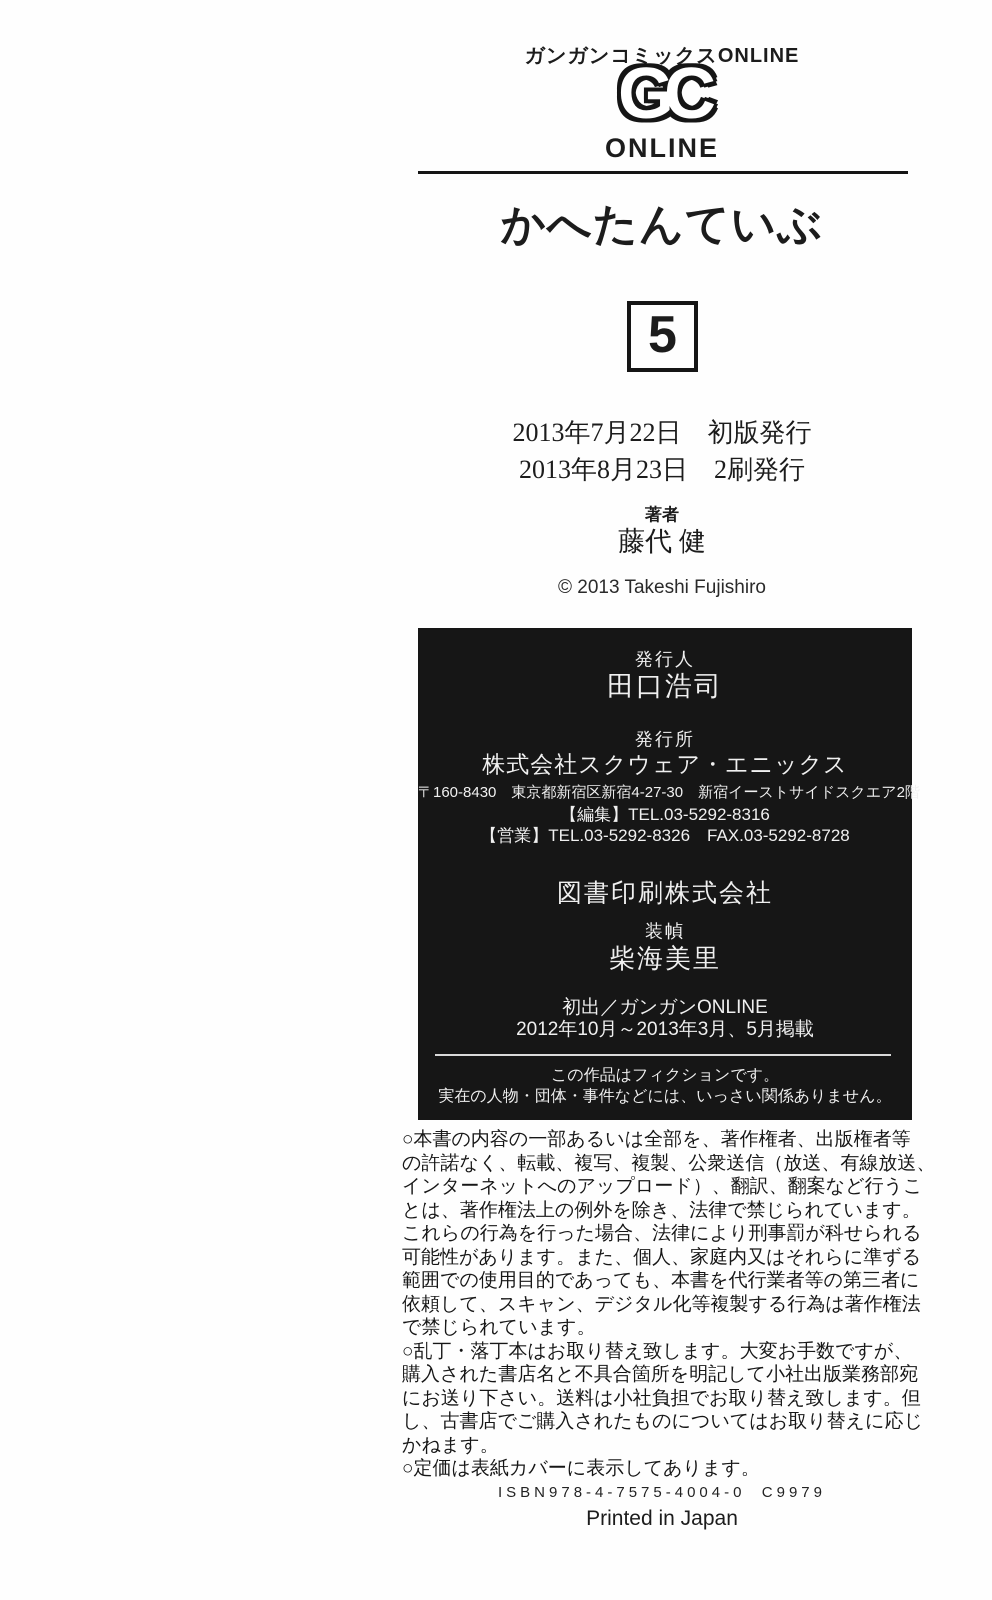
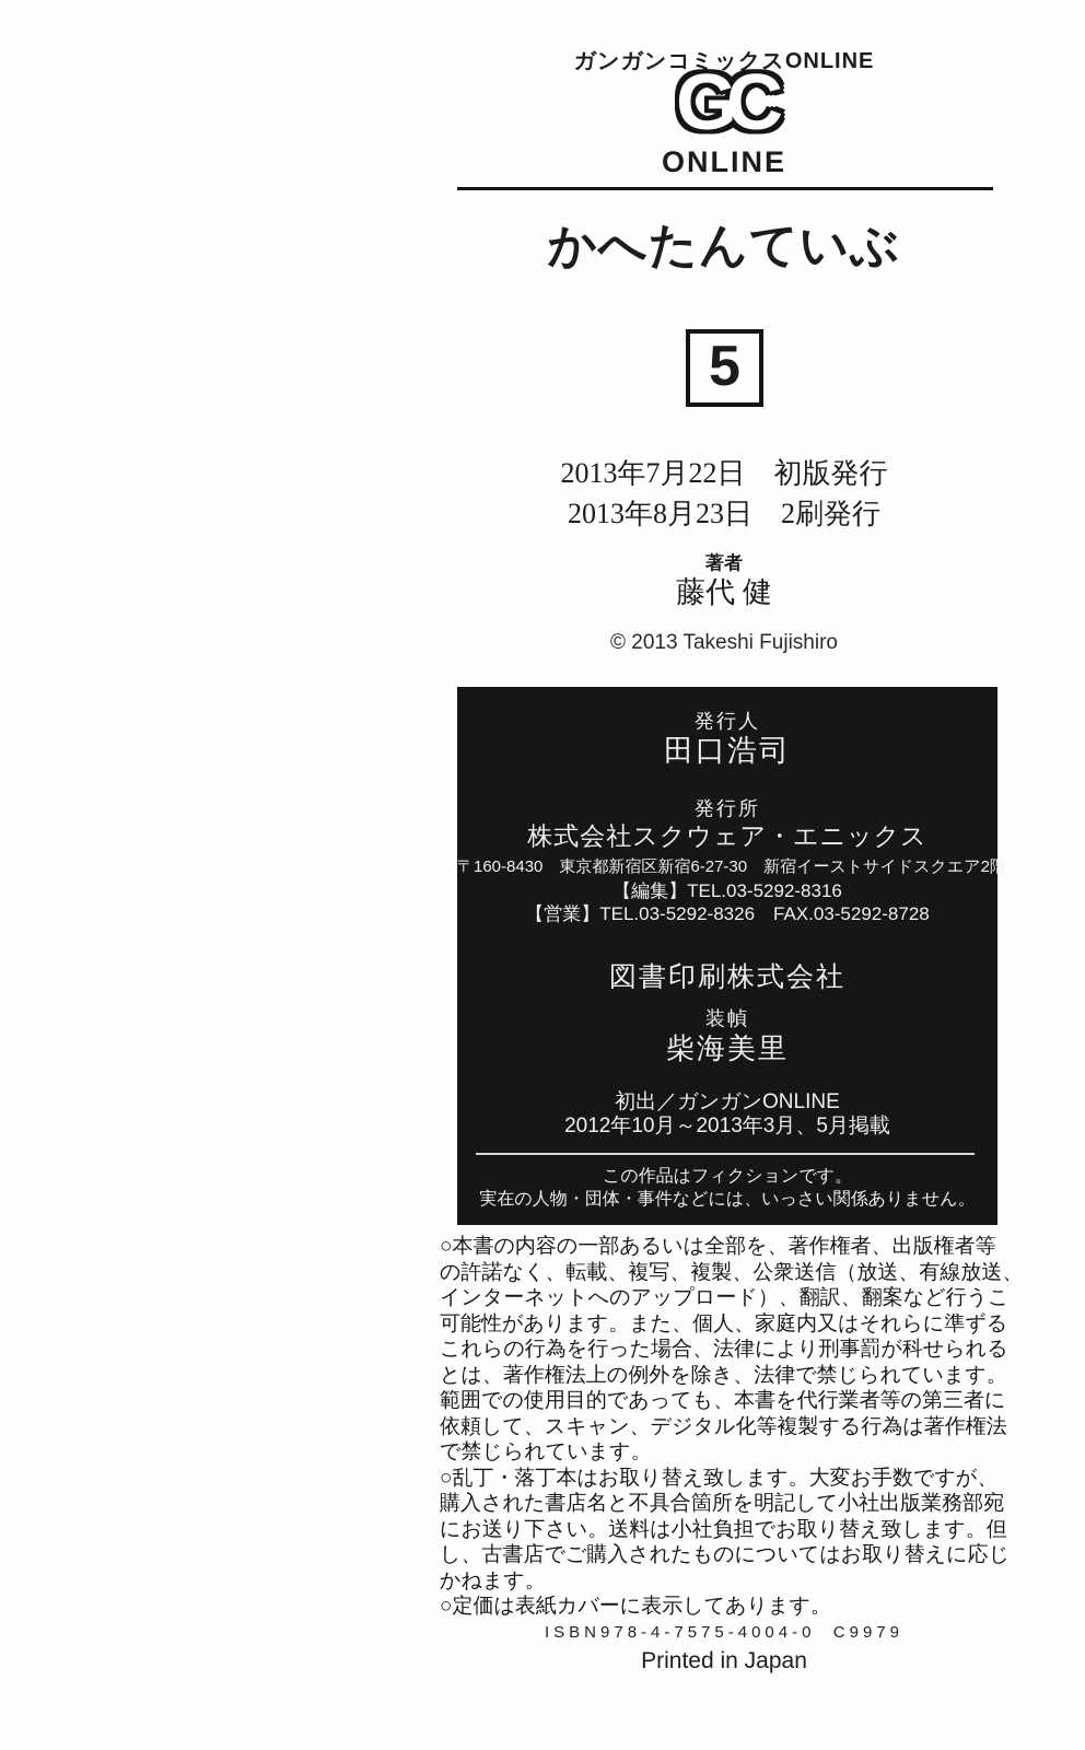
  ガンガンコミックスONLINE
  GC
  ONLINE
  かへたんていぶ
  5
  2013年7月22日 初版発行
  2013年8月23日 2刷発行
  著者
  藤代 健
  © 2013 Takeshi Fujishiro
  発行人
  田口浩司
  発行所
  株式会社スクウェア・エニックス
- 〒160-8430 東京都新宿区新宿4-27-30 新宿イーストサイドスクエア2階
+ 〒160-8430 東京都新宿区新宿6-27-30 新宿イーストサイドスクエア2階
  【編集】TEL.03-5292-8316
  【営業】TEL.03-5292-8326 FAX.03-5292-8728
  図書印刷株式会社
  装幀
  柴海美里
  初出／ガンガンONLINE
  2012年10月～2013年3月、5月掲載
  この作品はフィクションです。
  実在の人物・団体・事件などには、いっさい関係ありません。
  ○本書の内容の一部あるいは全部を、著作権者、出版権者等
  の許諾なく、転載、複写、複製、公衆送信（放送、有線放送、
  インターネットへのアップロード）、翻訳、翻案など行うこ
- とは、著作権法上の例外を除き、法律で禁じられています。
+ 可能性があります。また、個人、家庭内又はそれらに準ずる
  これらの行為を行った場合、法律により刑事罰が科せられる
- 可能性があります。また、個人、家庭内又はそれらに準ずる
+ とは、著作権法上の例外を除き、法律で禁じられています。
  範囲での使用目的であっても、本書を代行業者等の第三者に
  依頼して、スキャン、デジタル化等複製する行為は著作権法
  で禁じられています。
  ○乱丁・落丁本はお取り替え致します。大変お手数ですが、
  購入された書店名と不具合箇所を明記して小社出版業務部宛
  にお送り下さい。送料は小社負担でお取り替え致します。但
  し、古書店でご購入されたものについてはお取り替えに応じ
  かねます。
  ○定価は表紙カバーに表示してあります。
  ISBN978-4-7575-4004-0 C9979
  Printed in Japan
